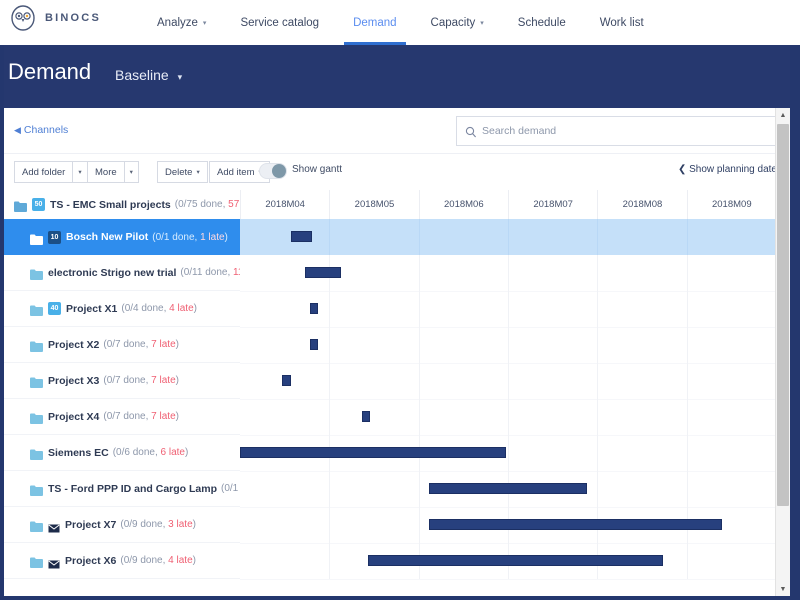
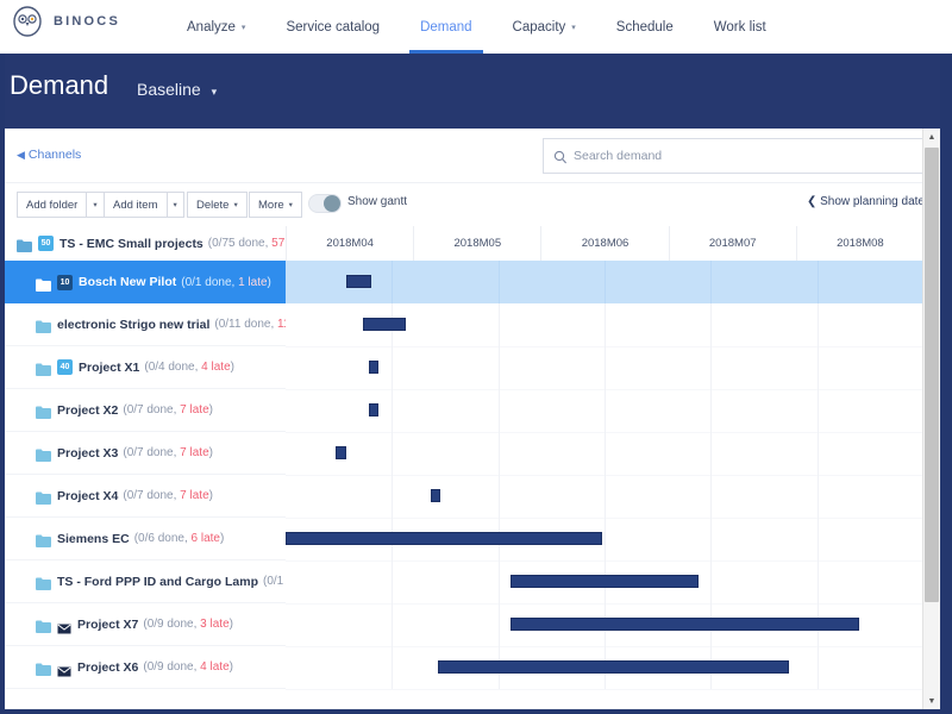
  BINOCS
  Analyze
  Service catalog
  Demand
  Capacity
  Schedule
  Work list
  Demand
  Baseline ▾
  ◀ Channels
  Search demand
  Add folder
- More
+ Add item
  Delete
- Add item
+ More
  Show gantt
  ❮ Show planning dat
  TS - EMC Small projects
  (0/75 done, 57
  2018M04
  2018M05
  2018M06
  2018M07
  2018M08
- 2018M09
  Bosch New Pilot
  (0/1 done, 1 late)
  electronic Strigo new trial
  Project X1
  (0/4 done, 4 late)
  Project X2
  (0/7 done, 7 late)
  Project X3
  (0/7 done, 7 late)
  Project X4
  (0/7 done, 7 late)
  Siemens EC
  (0/6 done, 6 late)
  TS - Ford PPP ID and Cargo Lamp
  Project X7
  (0/9 done, 3 late)
  Project X6
  (0/9 done, 4 late)
